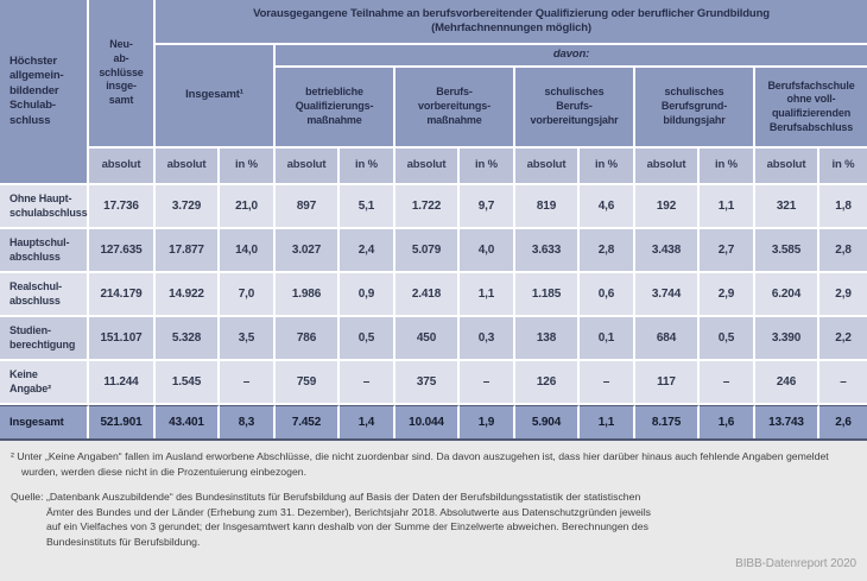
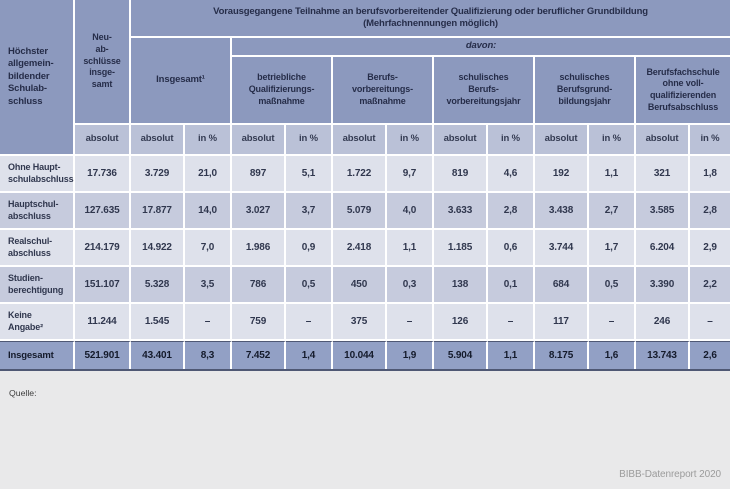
  Höchster allgemein- bildender Schulab- schluss	Neu- ab- schlüsse insge- samt	Vorausgegangene Teilnahme an berufsvorbereitender Qualifizierung oder beruflicher Grundbildung (Mehrfachnennungen möglich)
  Insgesamt¹	davon:
  betriebliche Qualifizierungs- maßnahme	Berufs- vorbereitungs- maßnahme	schulisches Berufs- vorbereitungsjahr	schulisches Berufsgrund- bildungsjahr	Berufsfachschule ohne voll- qualifizierenden Berufsabschluss
  absolut	absolut	in %	absolut	in %	absolut	in %	absolut	in %	absolut	in %	absolut	in %
  Ohne Haupt- schulabschluss	17.736	3.729	21,0	897	5,1	1.722	9,7	819	4,6	192	1,1	321	1,8
- Hauptschul- abschluss	127.635	17.877	14,0	3.027	2,4	5.079	4,0	3.633	2,8	3.438	2,7	3.585	2,8
+ Hauptschul- abschluss	127.635	17.877	14,0	3.027	3,7	5.079	4,0	3.633	2,8	3.438	2,7	3.585	2,8
- Realschul- abschluss	214.179	14.922	7,0	1.986	0,9	2.418	1,1	1.185	0,6	3.744	2,9	6.204	2,9
+ Realschul- abschluss	214.179	14.922	7,0	1.986	0,9	2.418	1,1	1.185	0,6	3.744	1,7	6.204	2,9
  Studien- berechtigung	151.107	5.328	3,5	786	0,5	450	0,3	138	0,1	684	0,5	3.390	2,2
  Keine Angabe²	11.244	1.545	–	759	–	375	–	126	–	117	–	246	–
  Insgesamt	521.901	43.401	8,3	7.452	1,4	10.044	1,9	5.904	1,1	8.175	1,6	13.743	2,6
- ² Unter „Keine Angaben“ fallen im Ausland erworbene Abschlüsse, die nicht zuordenbar sind. Da davon auszugehen ist, dass hier darüber hinaus auch fehlende Angaben gemeldet wurden, werden diese nicht in die Prozentuierung einbezogen.
  Quelle:
- „Datenbank Auszubildende“ des Bundesinstituts für Berufsbildung auf Basis der Daten der Berufsbildungsstatistik der statistischen Ämter des Bundes und der Länder (Erhebung zum 31. Dezember), Berichtsjahr 2018. Absolutwerte aus Datenschutzgründen jeweils auf ein Vielfaches von 3 gerundet; der Insgesamtwert kann deshalb von der Summe der Einzelwerte abweichen. Berechnungen des Bundesinstituts für Berufsbildung.
  BIBB-Datenreport 2020
